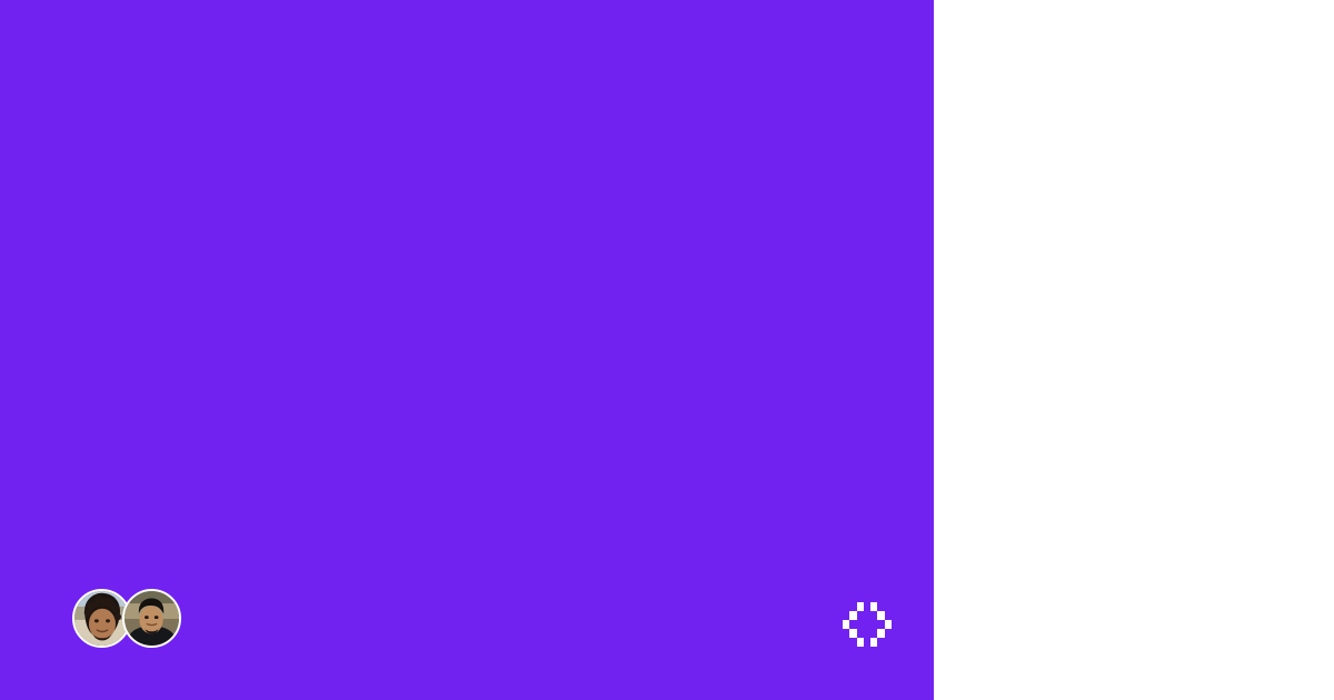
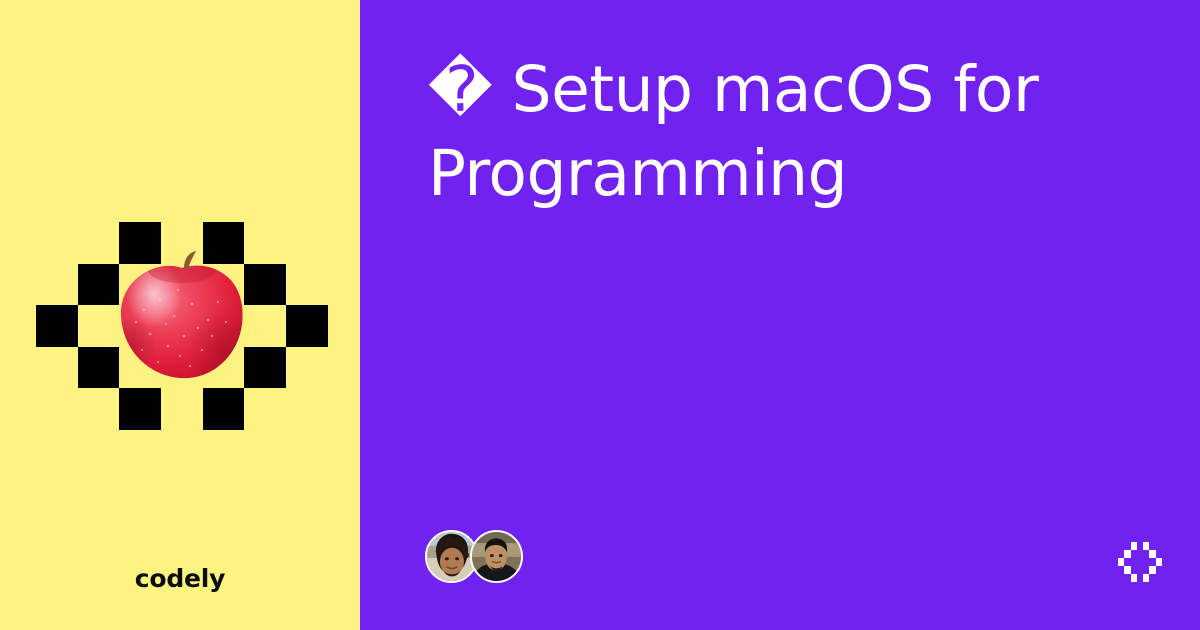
+ codely
+ � Setup macOS for
+ Programming
